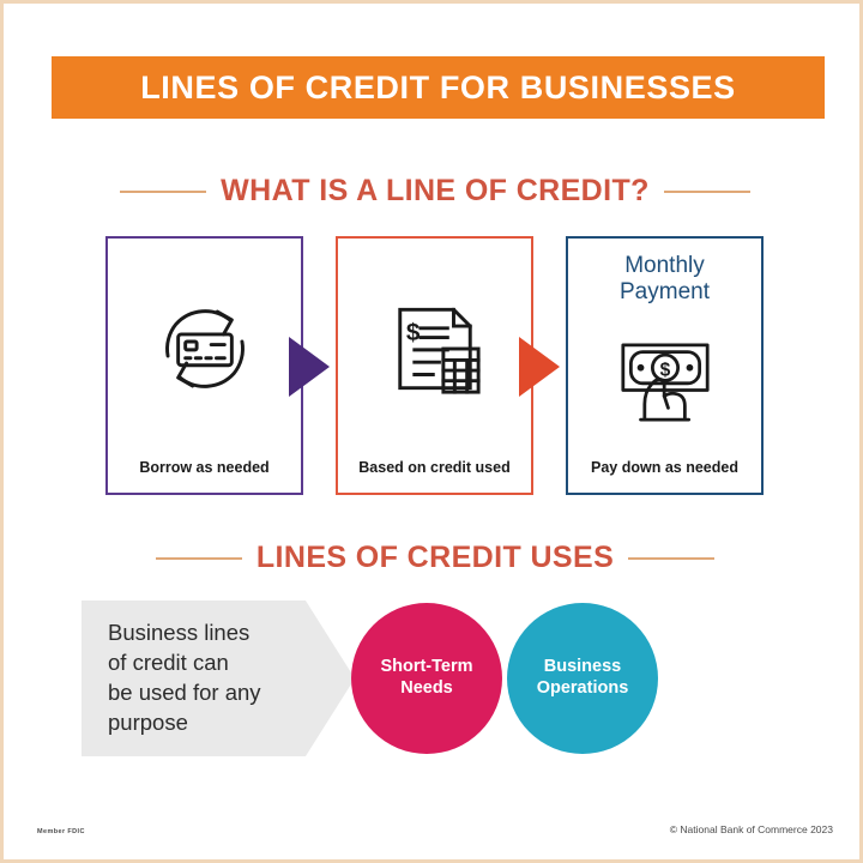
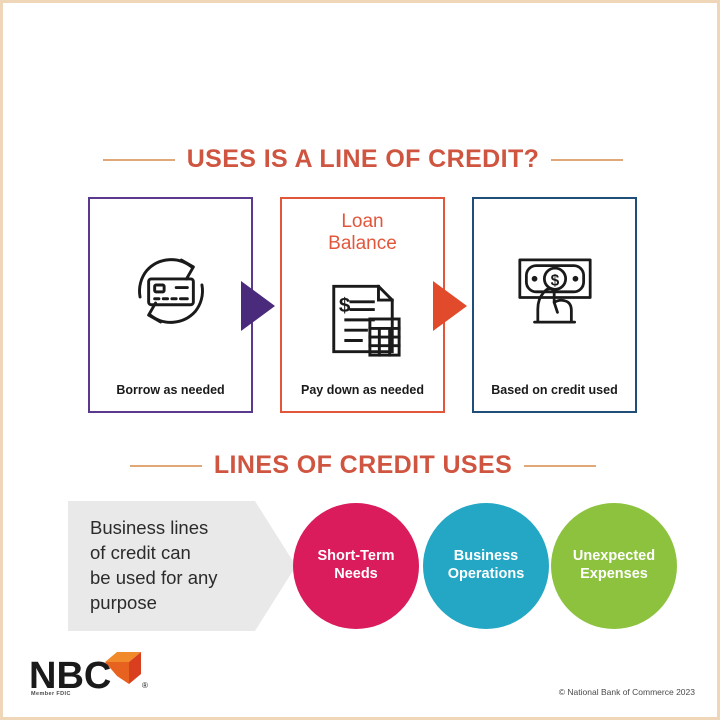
- LINES OF CREDIT FOR BUSINESSES
- WHAT IS A LINE OF CREDIT?
+ USES IS A LINE OF CREDIT?
  Borrow as needed
+ Loan
+ Balance
  $
- Based on credit used
+ Pay down as needed
- Monthly
- Payment
  $
- Pay down as needed
+ Based on credit used
  LINES OF CREDIT USES
  Business lines
  of credit can
  be used for any
  purpose
  Short-Term
  Needs
  Business
  Operations
+ Unexpected
+ Expenses
+ NBC
+ ®
  © National Bank of Commerce 2023
